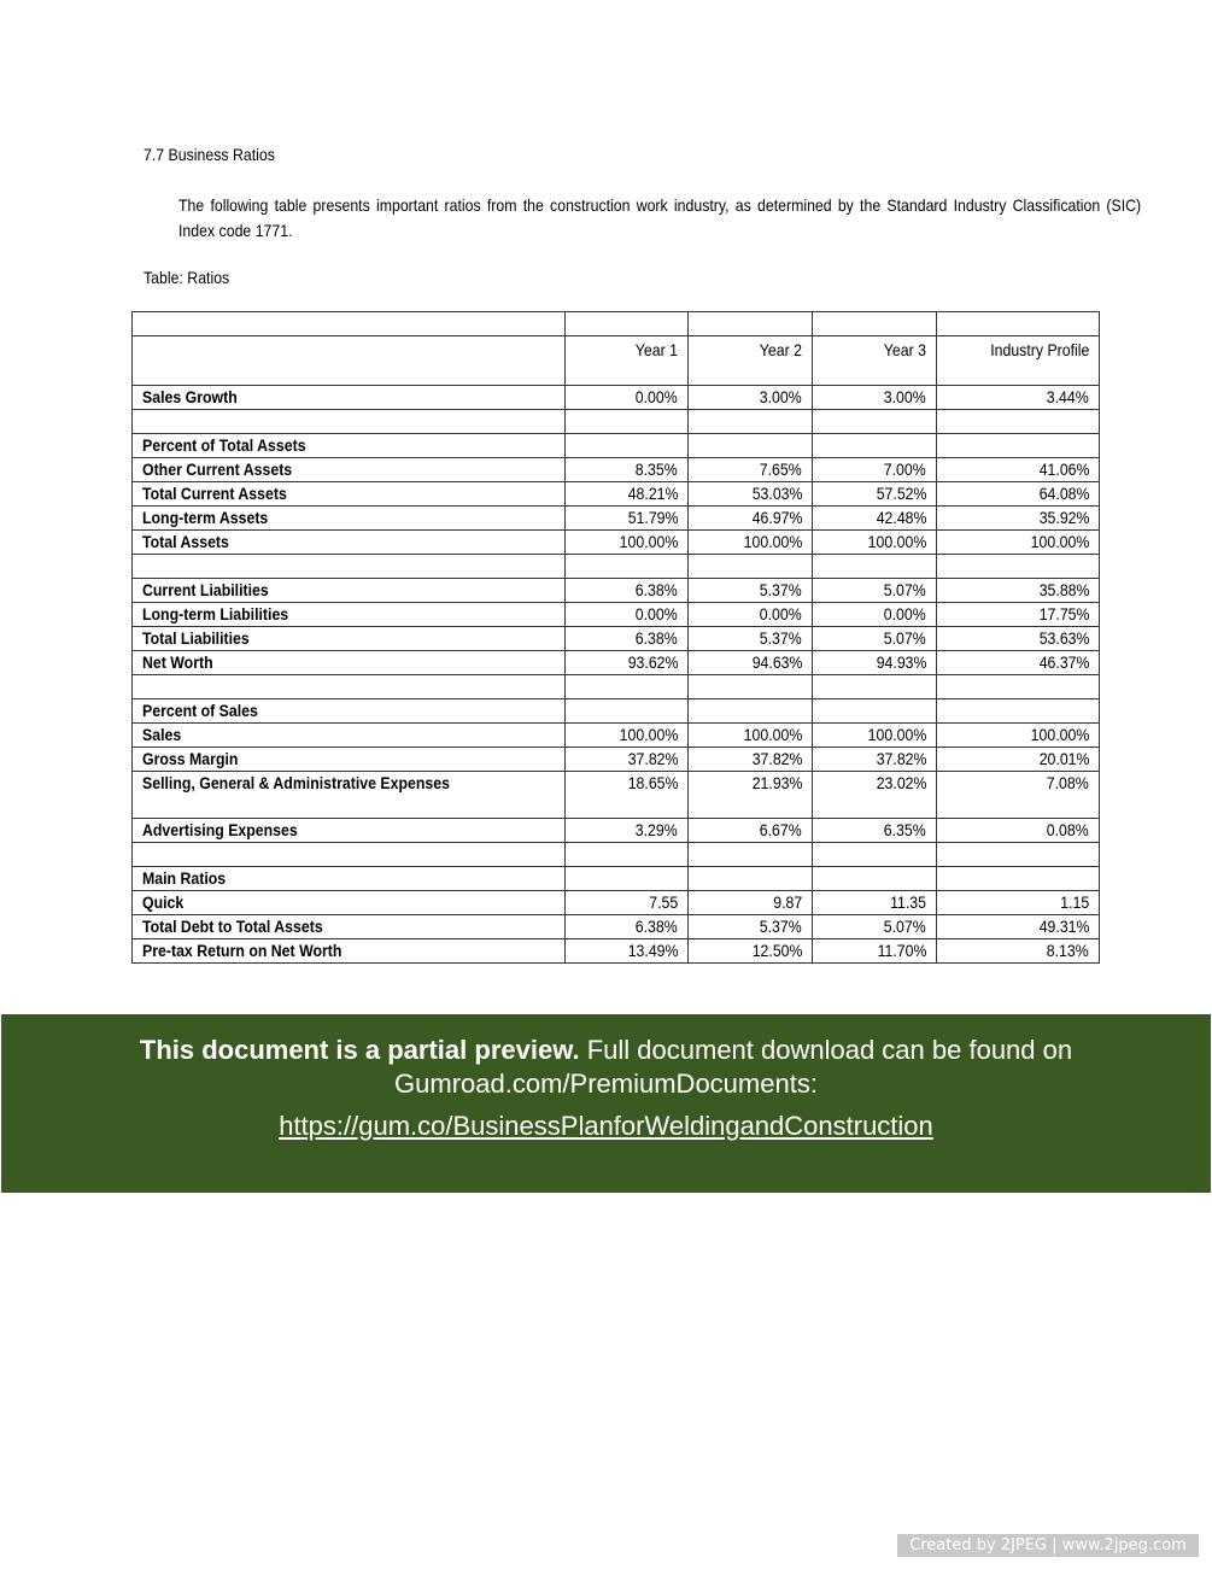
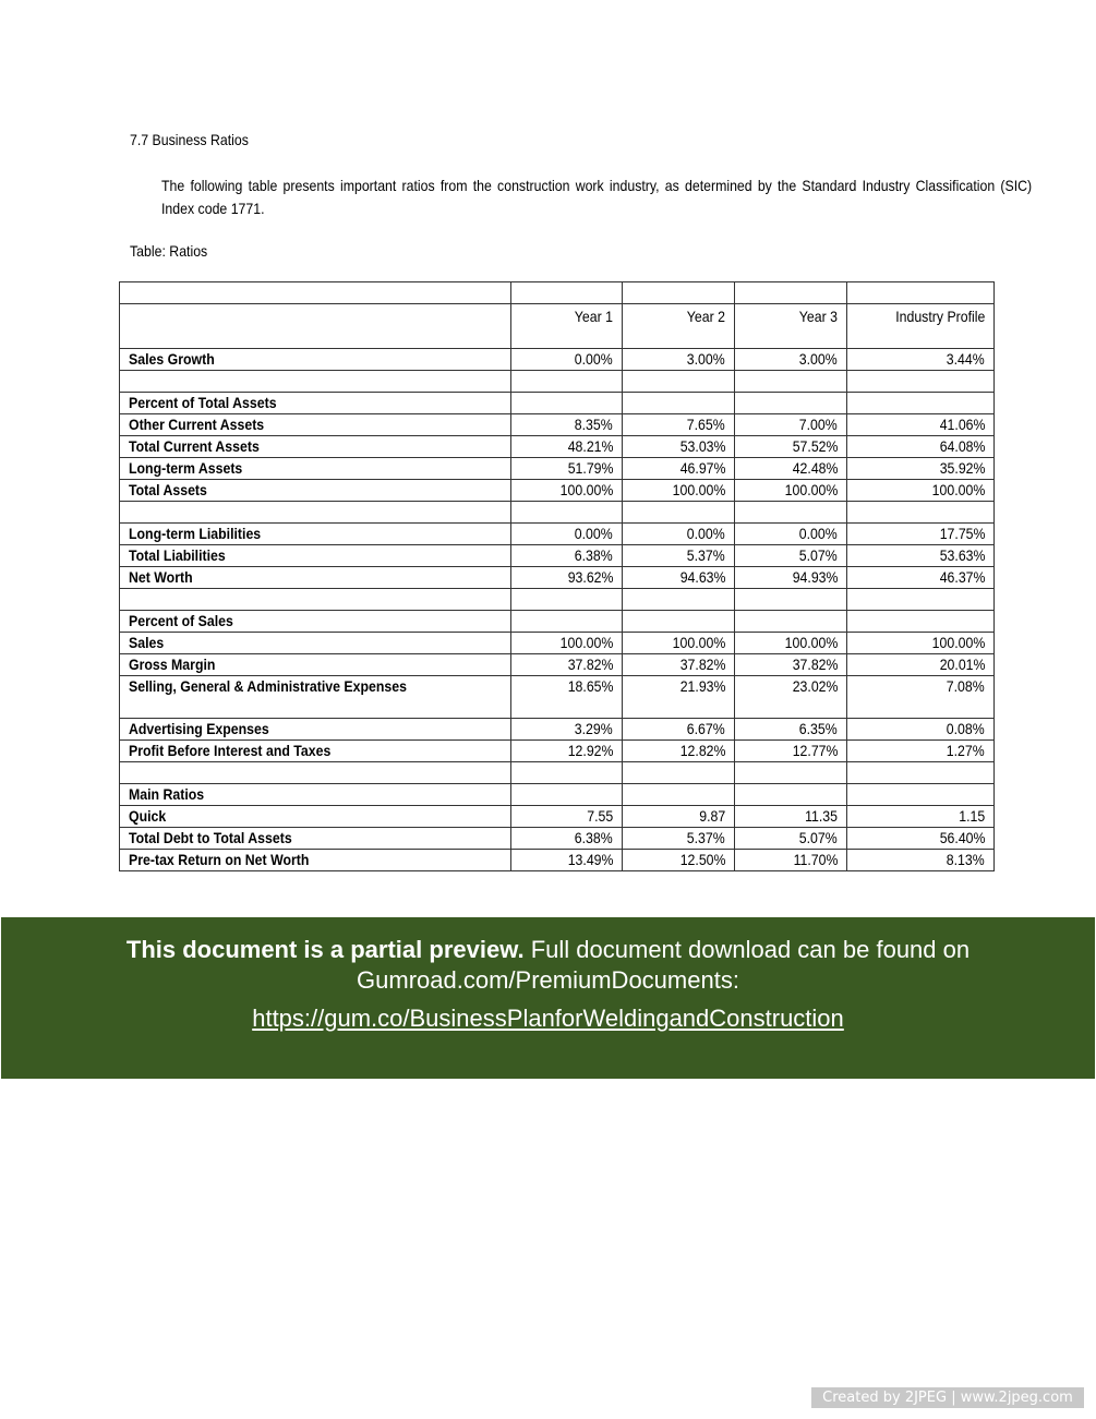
  7.7 Business Ratios
  The following table presents important ratios from the construction work industry, as determined by the Standard Industry Classification (SIC) Index code 1771.
  Table: Ratios
  	Year 1	Year 2	Year 3	Industry Profile
  Sales Growth	0.00%	3.00%	3.00%	3.44%
  Percent of Total Assets
  Other Current Assets	8.35%	7.65%	7.00%	41.06%
  Total Current Assets	48.21%	53.03%	57.52%	64.08%
  Long-term Assets	51.79%	46.97%	42.48%	35.92%
  Total Assets	100.00%	100.00%	100.00%	100.00%
- Current Liabilities	6.38%	5.37%	5.07%	35.88%
  Long-term Liabilities	0.00%	0.00%	0.00%	17.75%
  Total Liabilities	6.38%	5.37%	5.07%	53.63%
  Net Worth	93.62%	94.63%	94.93%	46.37%
  Percent of Sales
  Sales	100.00%	100.00%	100.00%	100.00%
  Gross Margin	37.82%	37.82%	37.82%	20.01%
  Selling, General & Administrative Expenses	18.65%	21.93%	23.02%	7.08%
  Advertising Expenses	3.29%	6.67%	6.35%	0.08%
+ Profit Before Interest and Taxes	12.92%	12.82%	12.77%	1.27%
  Main Ratios
  Quick	7.55	9.87	11.35	1.15
- Total Debt to Total Assets	6.38%	5.37%	5.07%	49.31%
+ Total Debt to Total Assets	6.38%	5.37%	5.07%	56.40%
  Pre-tax Return on Net Worth	13.49%	12.50%	11.70%	8.13%
  This document is a partial preview. Full document download can be found on Gumroad.com/PremiumDocuments:
  https://gum.co/BusinessPlanforWeldingandConstruction
  Created by 2JPEG | www.2jpeg.com
